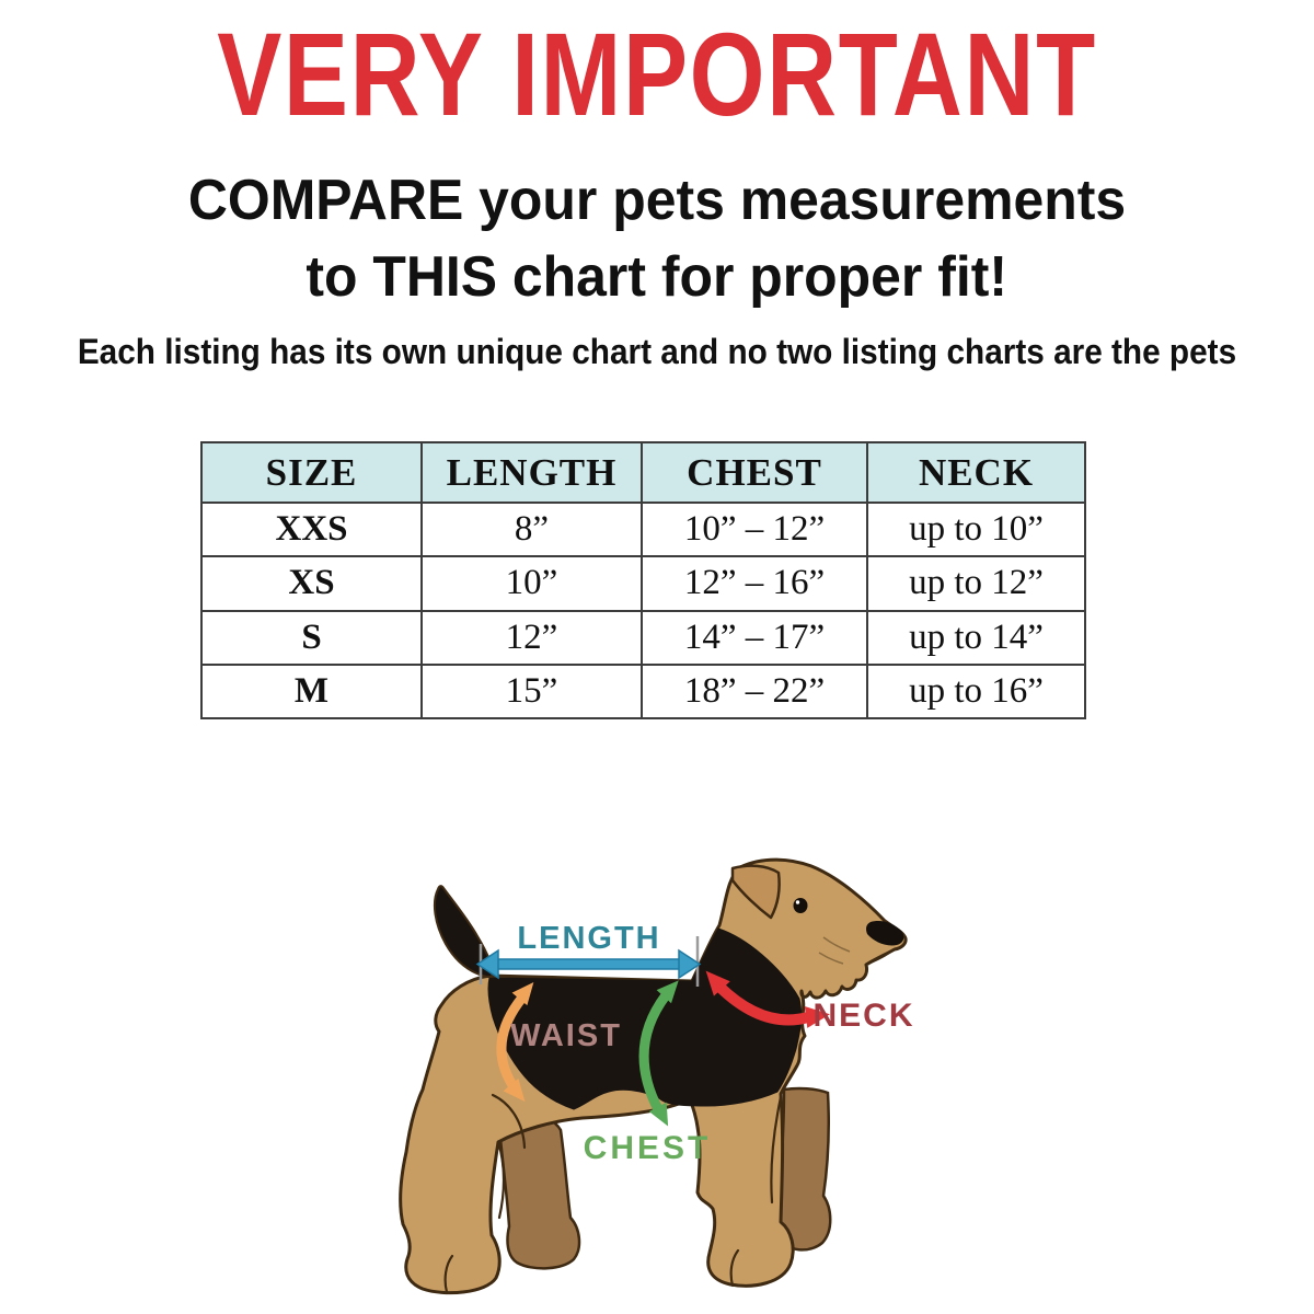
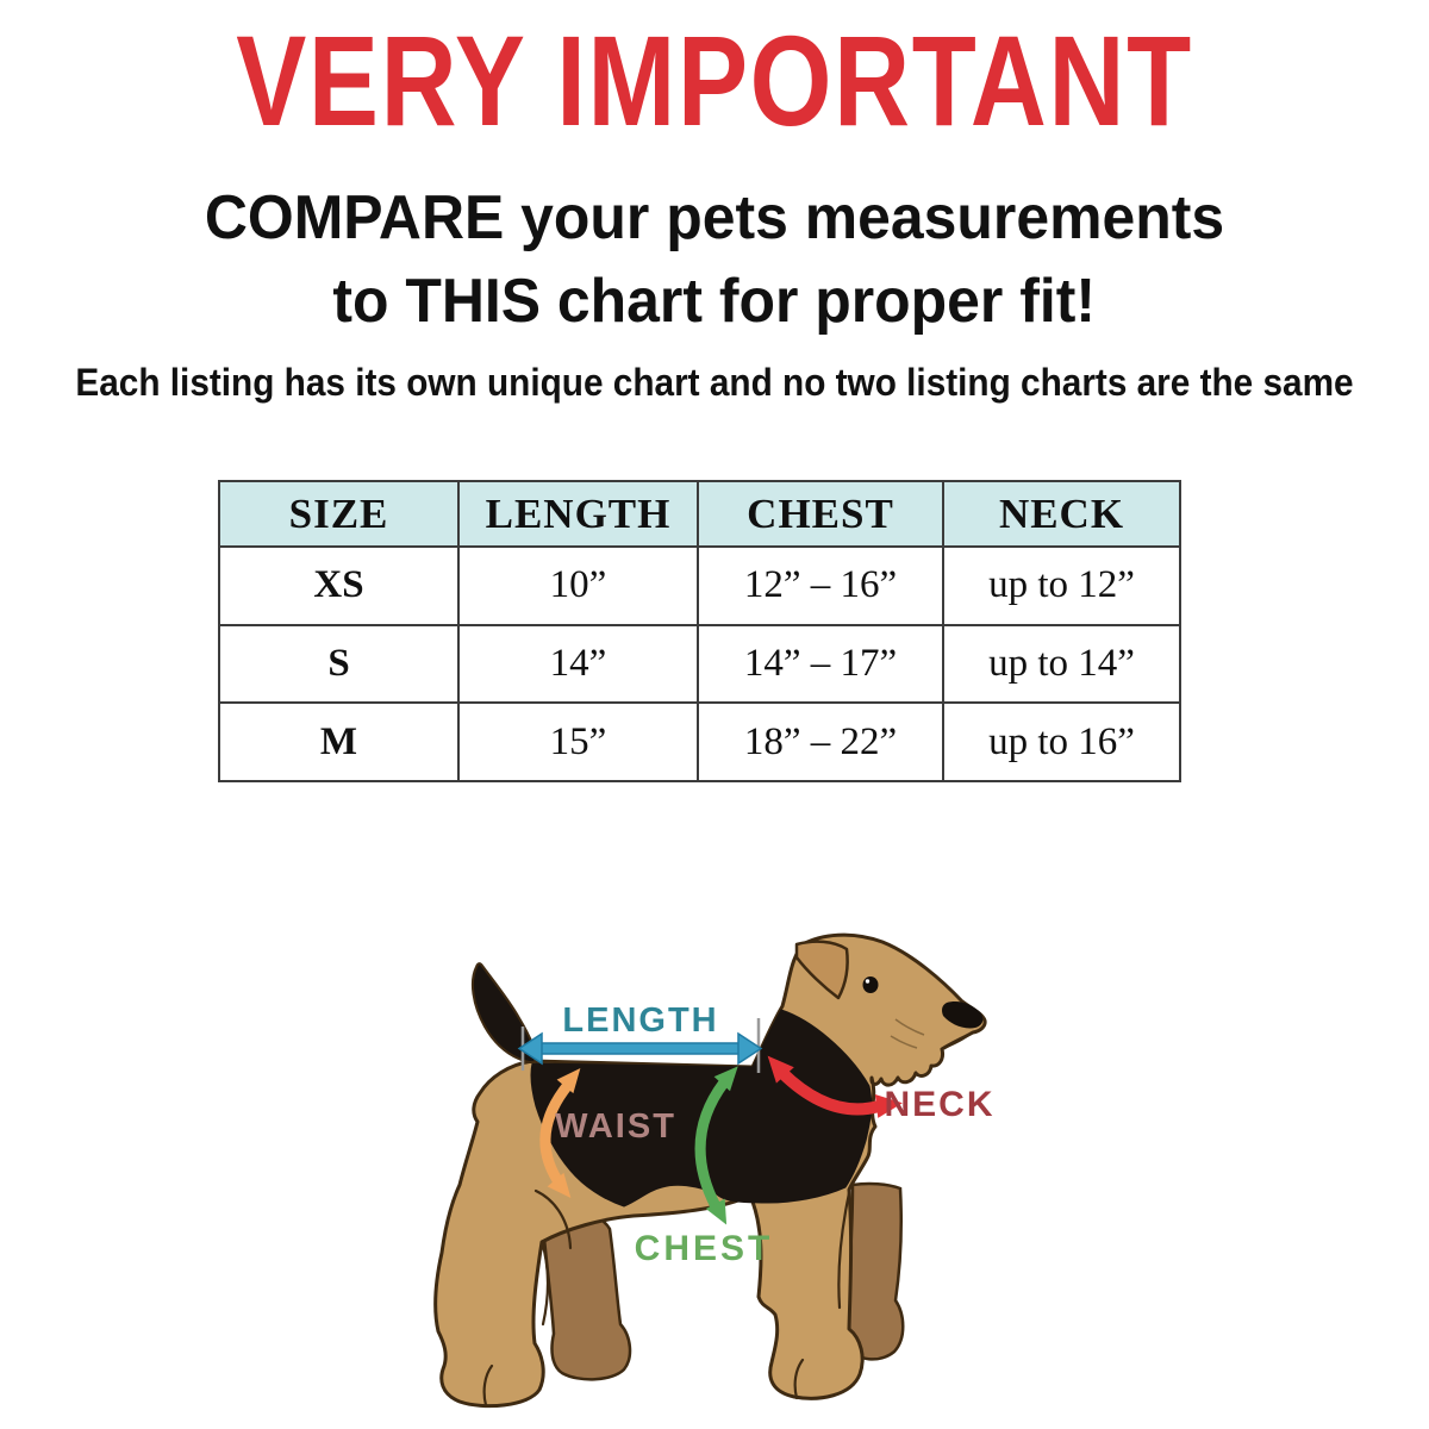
  VERY IMPORTANT
  COMPARE your pets measurements
  to THIS chart for proper fit!
- Each listing has its own unique chart and no two listing charts are the pets
+ Each listing has its own unique chart and no two listing charts are the same
  SIZE	LENGTH	CHEST	NECK
- XXS	8”	10” – 12”	up to 10”
  XS	10”	12” – 16”	up to 12”
- S	12”	14” – 17”	up to 14”
+ S	14”	14” – 17”	up to 14”
  M	15”	18” – 22”	up to 16”
  LENGTH
  WAIST
  NECK
  CHEST
